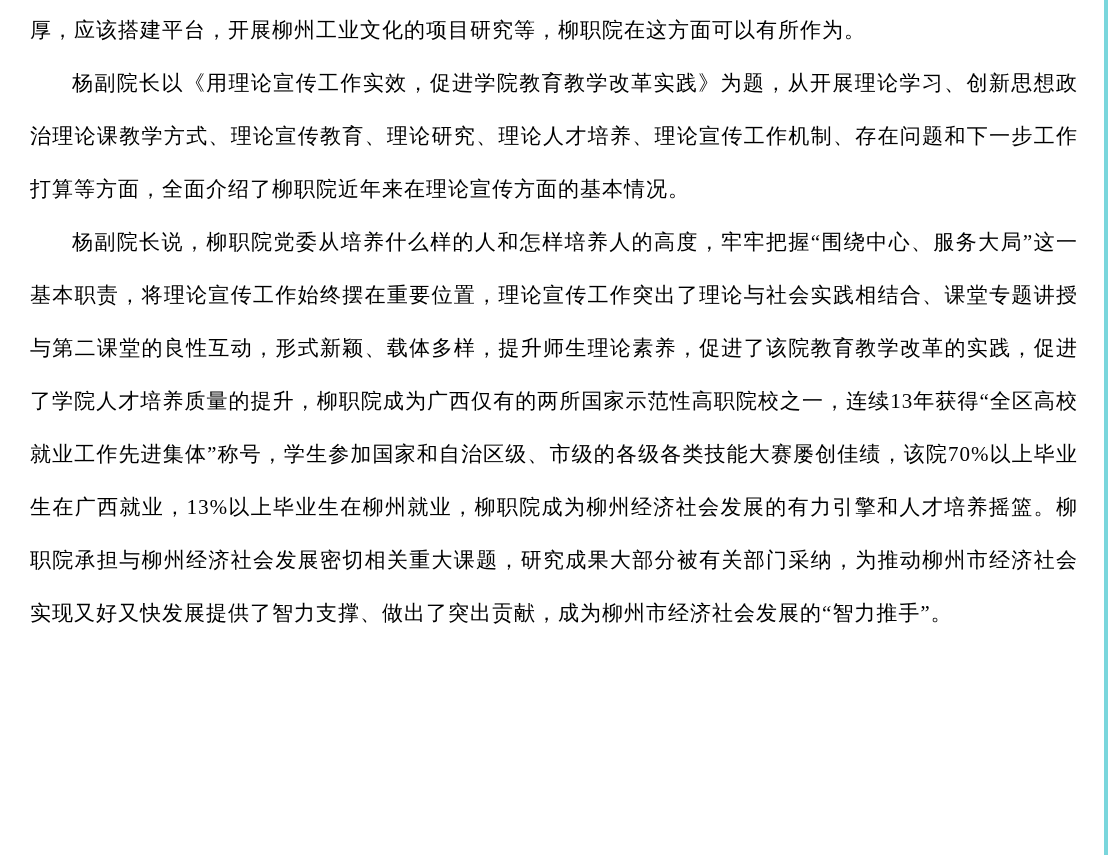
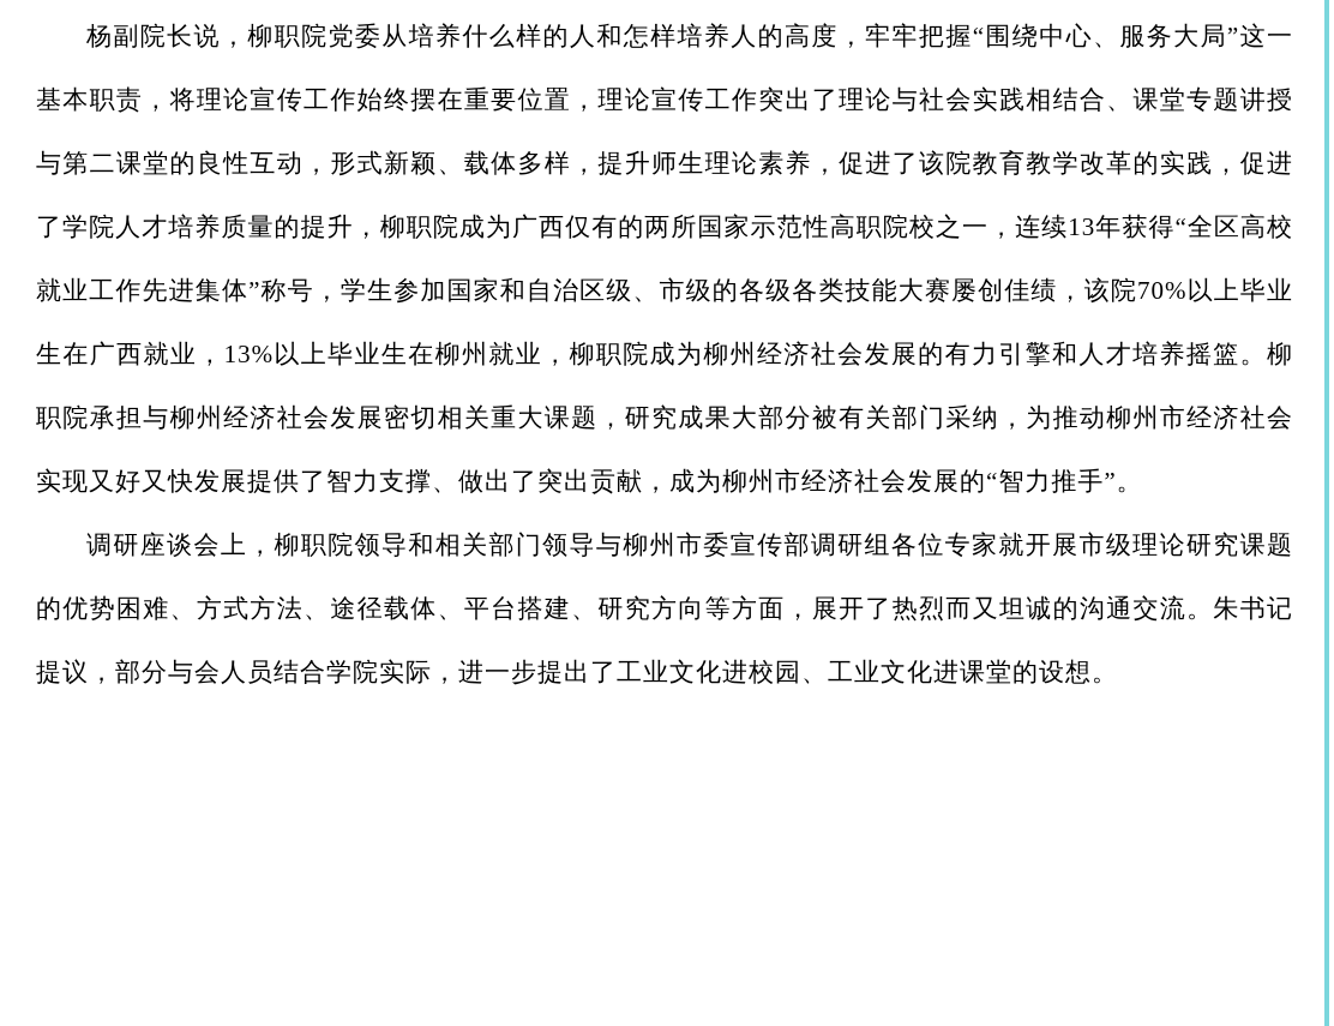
- 厚，应该搭建平台，开展柳州工业文化的项目研究等，柳职院在这方面可以有所作为。
- 杨副院长以《用理论宣传工作实效，促进学院教育教学改革实践》为题，从开展理论学习、创新思想政治理论课教学方式、理论宣传教育、理论研究、理论人才培养、理论宣传工作机制、存在问题和下一步工作打算等方面，全面介绍了柳职院近年来在理论宣传方面的基本情况。
  杨副院长说，柳职院党委从培养什么样的人和怎样培养人的高度，牢牢把握“围绕中心、服务大局”这一基本职责，将理论宣传工作始终摆在重要位置，理论宣传工作突出了理论与社会实践相结合、课堂专题讲授与第二课堂的良性互动，形式新颖、载体多样，提升师生理论素养，促进了该院教育教学改革的实践，促进了学院人才培养质量的提升，柳职院成为广西仅有的两所国家示范性高职院校之一，连续13年获得“全区高校就业工作先进集体”称号，学生参加国家和自治区级、市级的各级各类技能大赛屡创佳绩，该院70%以上毕业生在广西就业，13%以上毕业生在柳州就业，柳职院成为柳州经济社会发展的有力引擎和人才培养摇篮。柳职院承担与柳州经济社会发展密切相关重大课题，研究成果大部分被有关部门采纳，为推动柳州市经济社会实现又好又快发展提供了智力支撑、做出了突出贡献，成为柳州市经济社会发展的“智力推手”。
+ 调研座谈会上，柳职院领导和相关部门领导与柳州市委宣传部调研组各位专家就开展市级理论研究课题的优势困难、方式方法、途径载体、平台搭建、研究方向等方面，展开了热烈而又坦诚的沟通交流。朱书记提议，部分与会人员结合学院实际，进一步提出了工业文化进校园、工业文化进课堂的设想。
